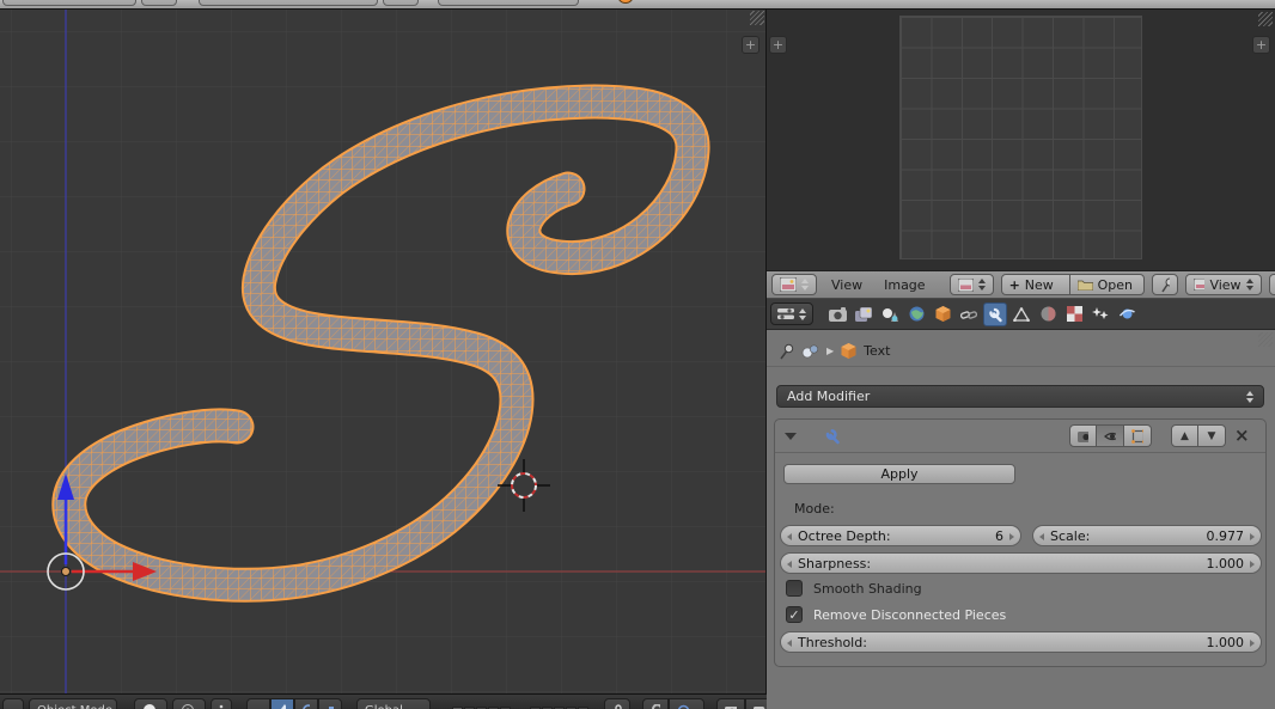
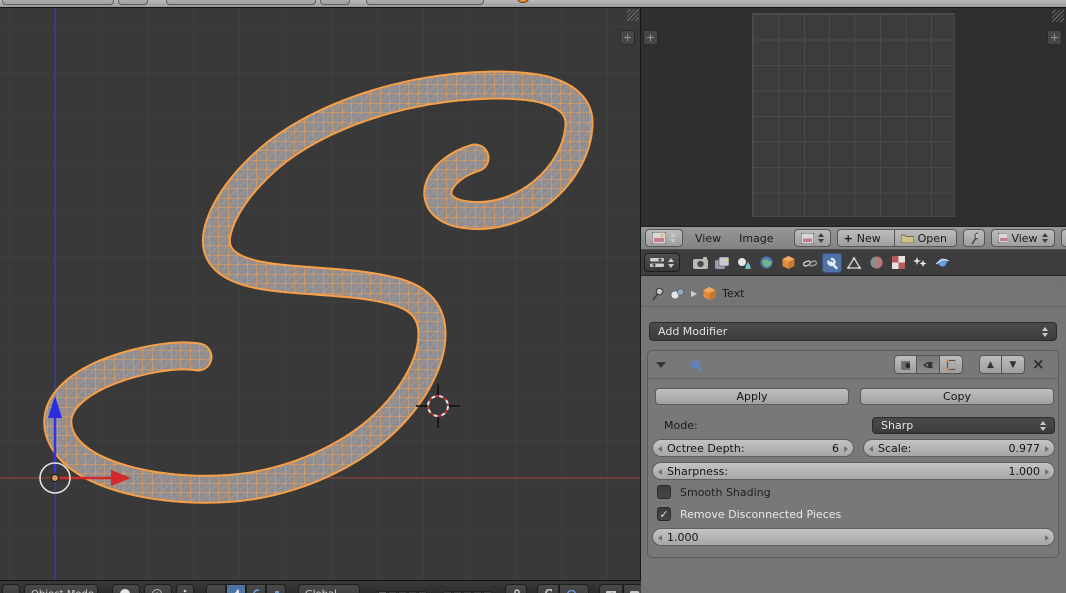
  +
  +
  +
  View
  Image
  +
  New
  Open
  View
  ▶
  Text
  Add Modifier
  ▲
  ▼
  ×
  Apply
+ Copy
  Mode:
+ Sharp
  Octree Depth:
  6
  Scale:
  0.977
  Sharpness:
  1.000
  Smooth Shading
  ✓
  Remove Disconnected Pieces
- Threshold:
  1.000
